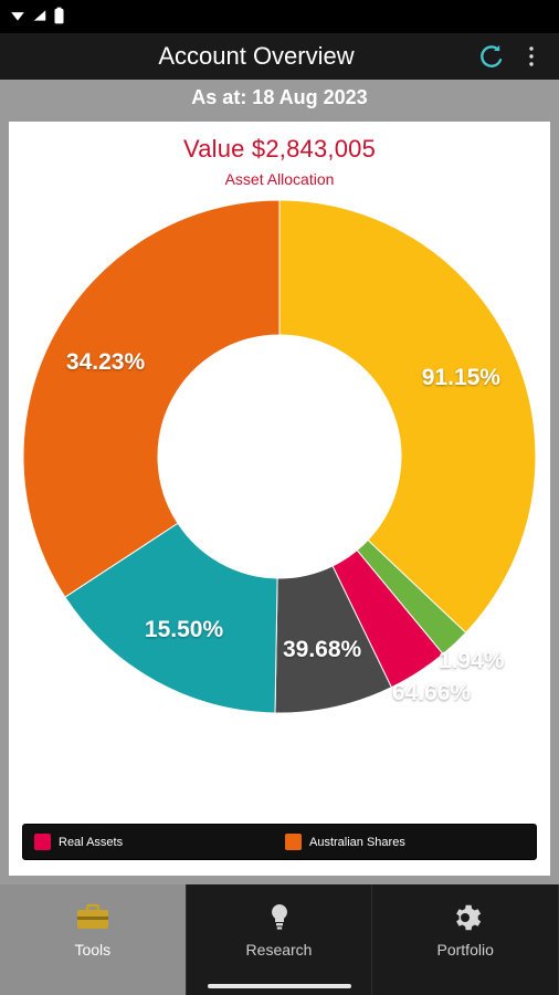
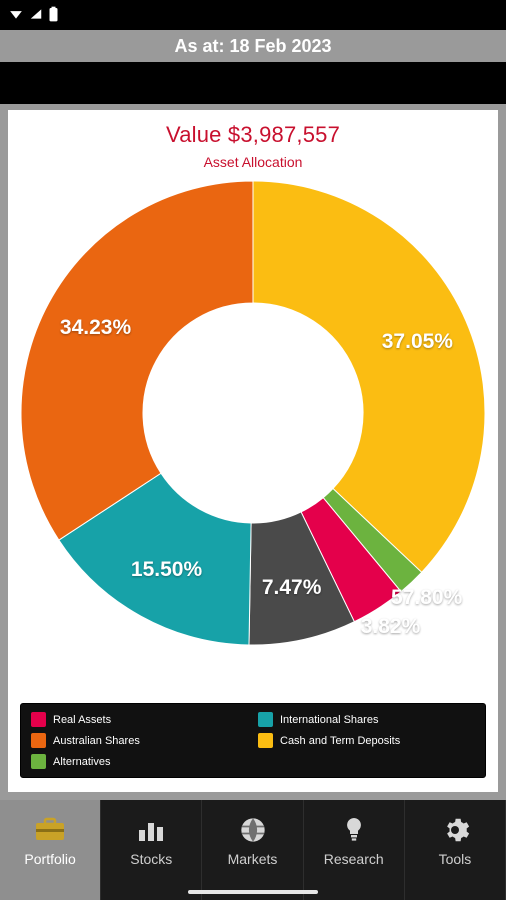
- Account Overview
- As at: 18 Aug 2023
+ As at: 18 Feb 2023
- Value $2,843,005
+ Value $3,987,557
  Asset Allocation
- 91.15%
+ 37.05%
- 1.94%
+ 57.80%
- 64.66%
+ 3.82%
- 39.68%
+ 7.47%
  15.50%
  34.23%
  Real Assets
+ International Shares
  Australian Shares
+ Cash and Term Deposits
+ Alternatives
- Tools
+ Portfolio
+ Stocks
+ Markets
  Research
- Portfolio
+ Tools
